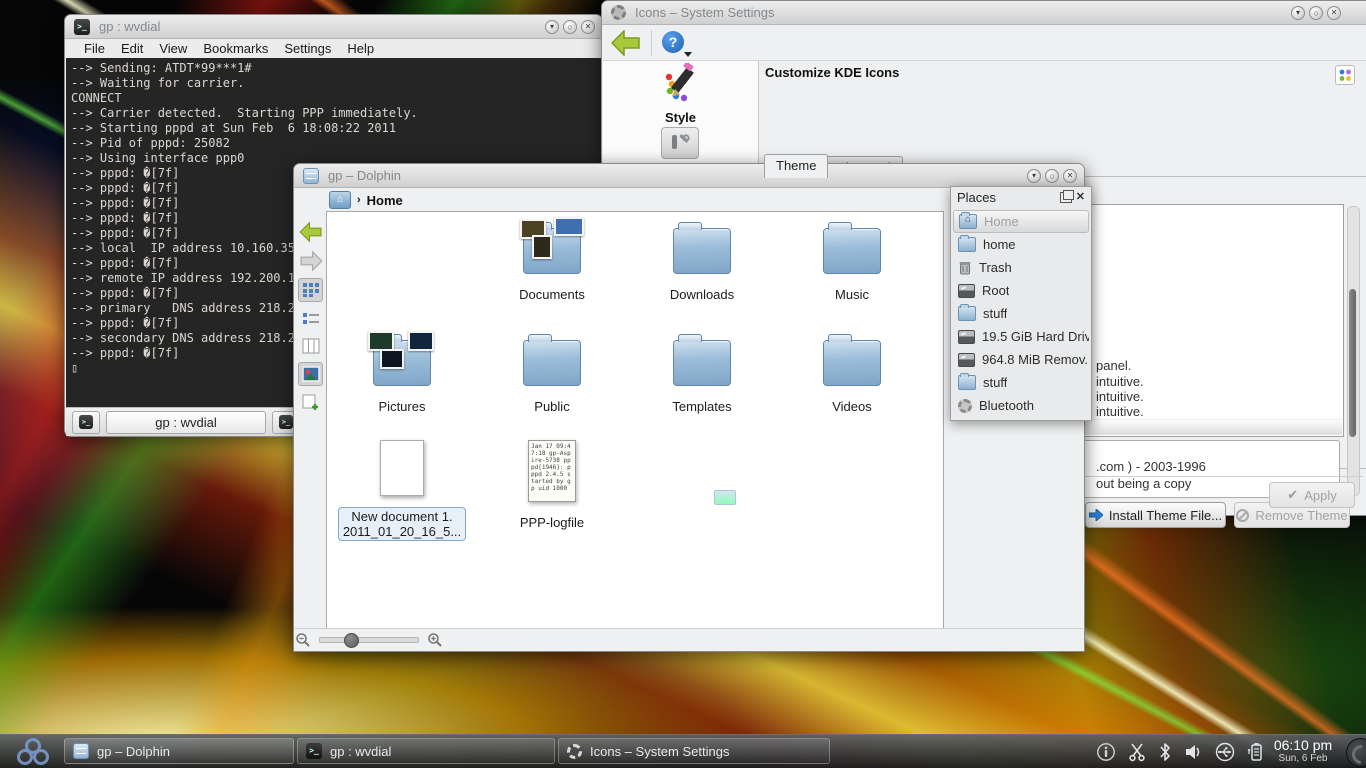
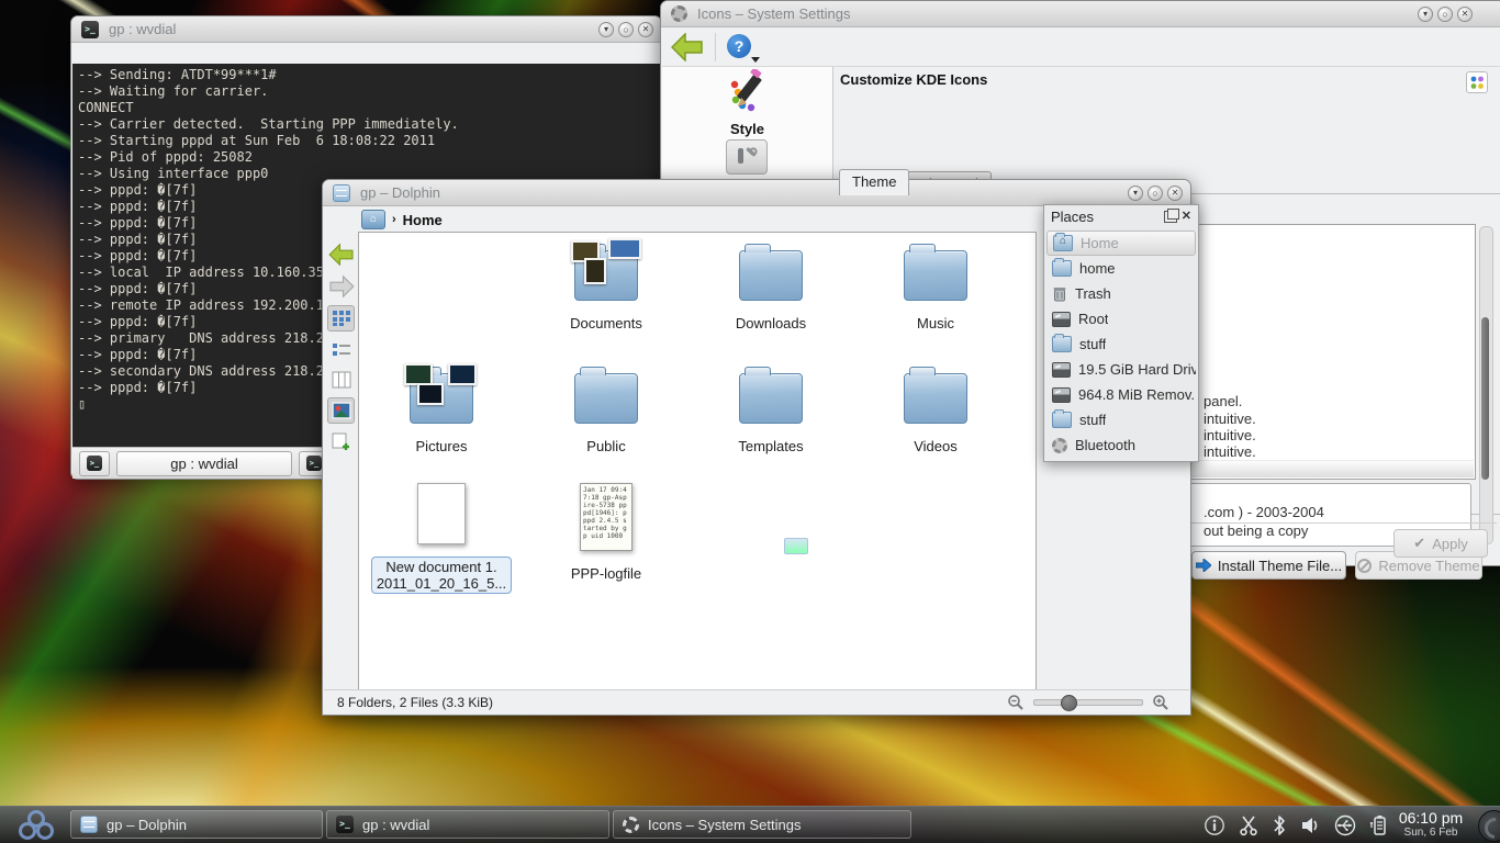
  >_
  gp : wvdial
- File
- Edit
- View
- Bookmarks
- Settings
- Help
  --> Sending: ATDT*99***1#
  --> Waiting for carrier.
  CONNECT
  --> Carrier detected. Starting PPP immediately.
  --> Starting pppd at Sun Feb 6 18:08:22 2011
  --> Pid of pppd: 25082
  --> Using interface ppp0
  --> pppd: �[7f]
  --> pppd: �[7f]
  --> pppd: �[7f]
  --> pppd: �[7f]
  --> pppd: �[7f]
  --> local IP address 10.160.35
  --> pppd: �[7f]
  --> remote IP address 192.200.1
  --> pppd: �[7f]
  --> primary DNS address 218.2
  --> pppd: �[7f]
  --> secondary DNS address 218.2
  --> pppd: �[7f]
  ▯
  >_
  gp : wvdial
  >_
  Icons – System Settings
  ?
  Style
  Customize KDE Icons
  Theme
  panel.
  intuitive.
  intuitive.
  intuitive.
- .com ) - 2003-1996
+ .com ) - 2003-2004
  out being a copy
  Install Theme File...
  Remove Theme
  ✔
  Apply
  gp – Dolphin
  ⌂
  ›
  Home
  Documents
  Downloads
  Music
  Pictures
  Public
  Templates
  Videos
  New document 1.
  2011_01_20_16_5...
  PPP-logfile
+ 8 Folders, 2 Files (3.3 KiB)
  Places
  ✕
  Home
  home
  Trash
  Root
  stuff
  19.5 GiB Hard Driv
  964.8 MiB Remov.
  stuff
  Bluetooth
  gp – Dolphin
  >_
  gp : wvdial
  Icons – System Settings
  06:10 pm
  Sun, 6 Feb
